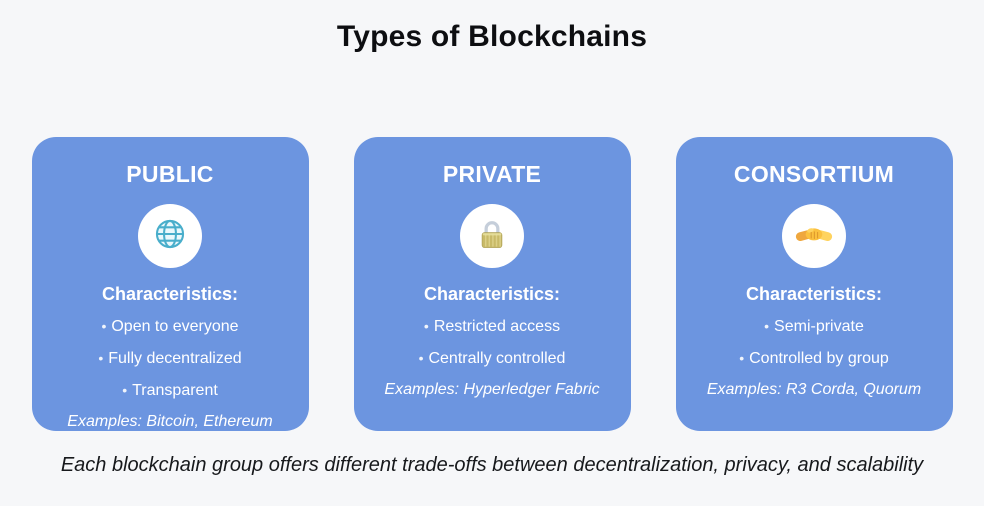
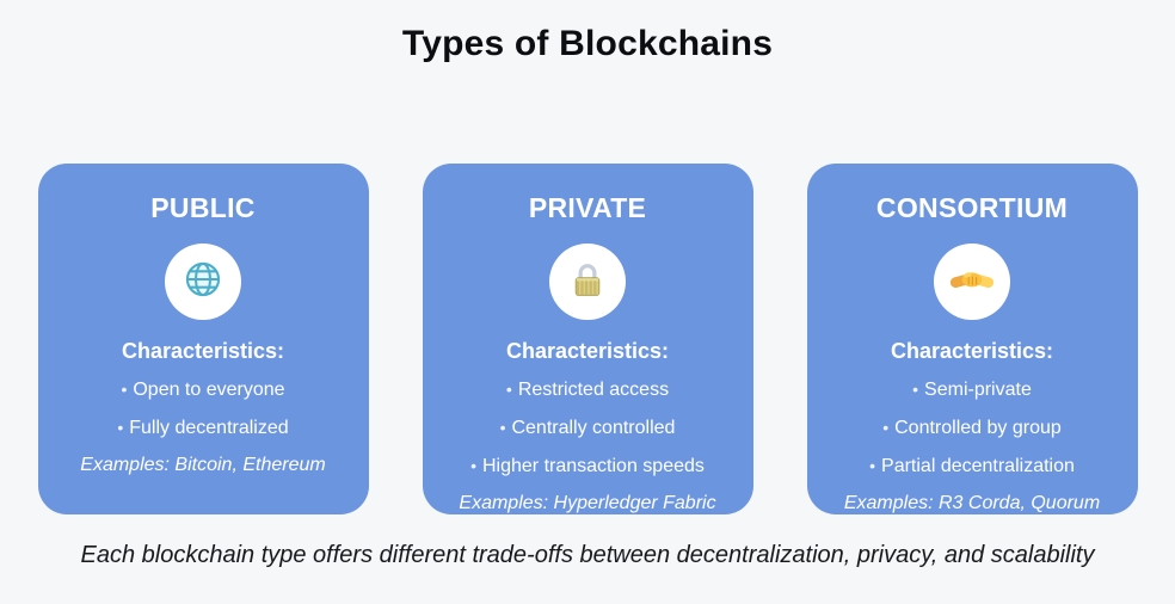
  Types of Blockchains
  PUBLIC
  Characteristics:
  • Open to everyone
  • Fully decentralized
- • Transparent
  Examples: Bitcoin, Ethereum
  PRIVATE
  Characteristics:
  • Restricted access
  • Centrally controlled
+ • Higher transaction speeds
  Examples: Hyperledger Fabric
  CONSORTIUM
  Characteristics:
  • Semi-private
  • Controlled by group
+ • Partial decentralization
  Examples: R3 Corda, Quorum
- Each blockchain group offers different trade-offs between decentralization, privacy, and scalability
+ Each blockchain type offers different trade-offs between decentralization, privacy, and scalability
